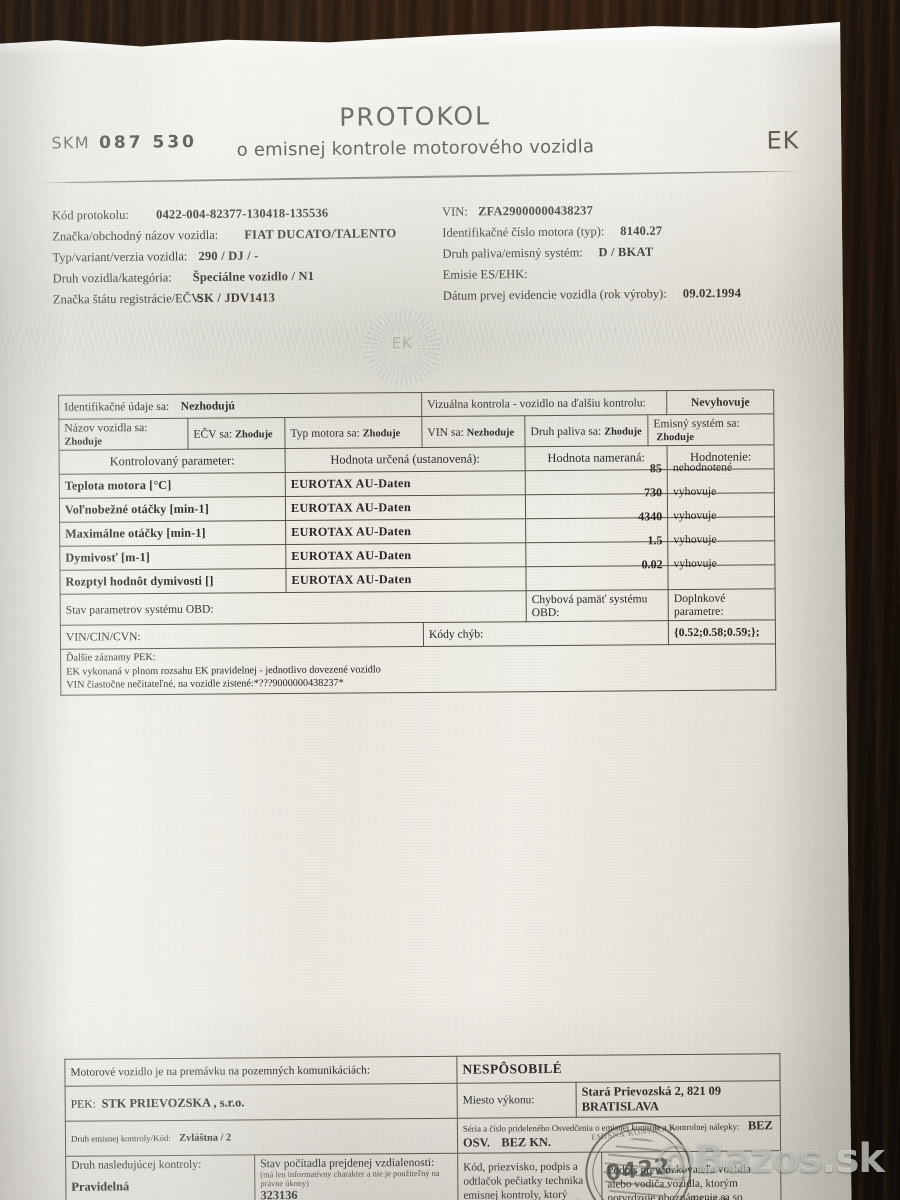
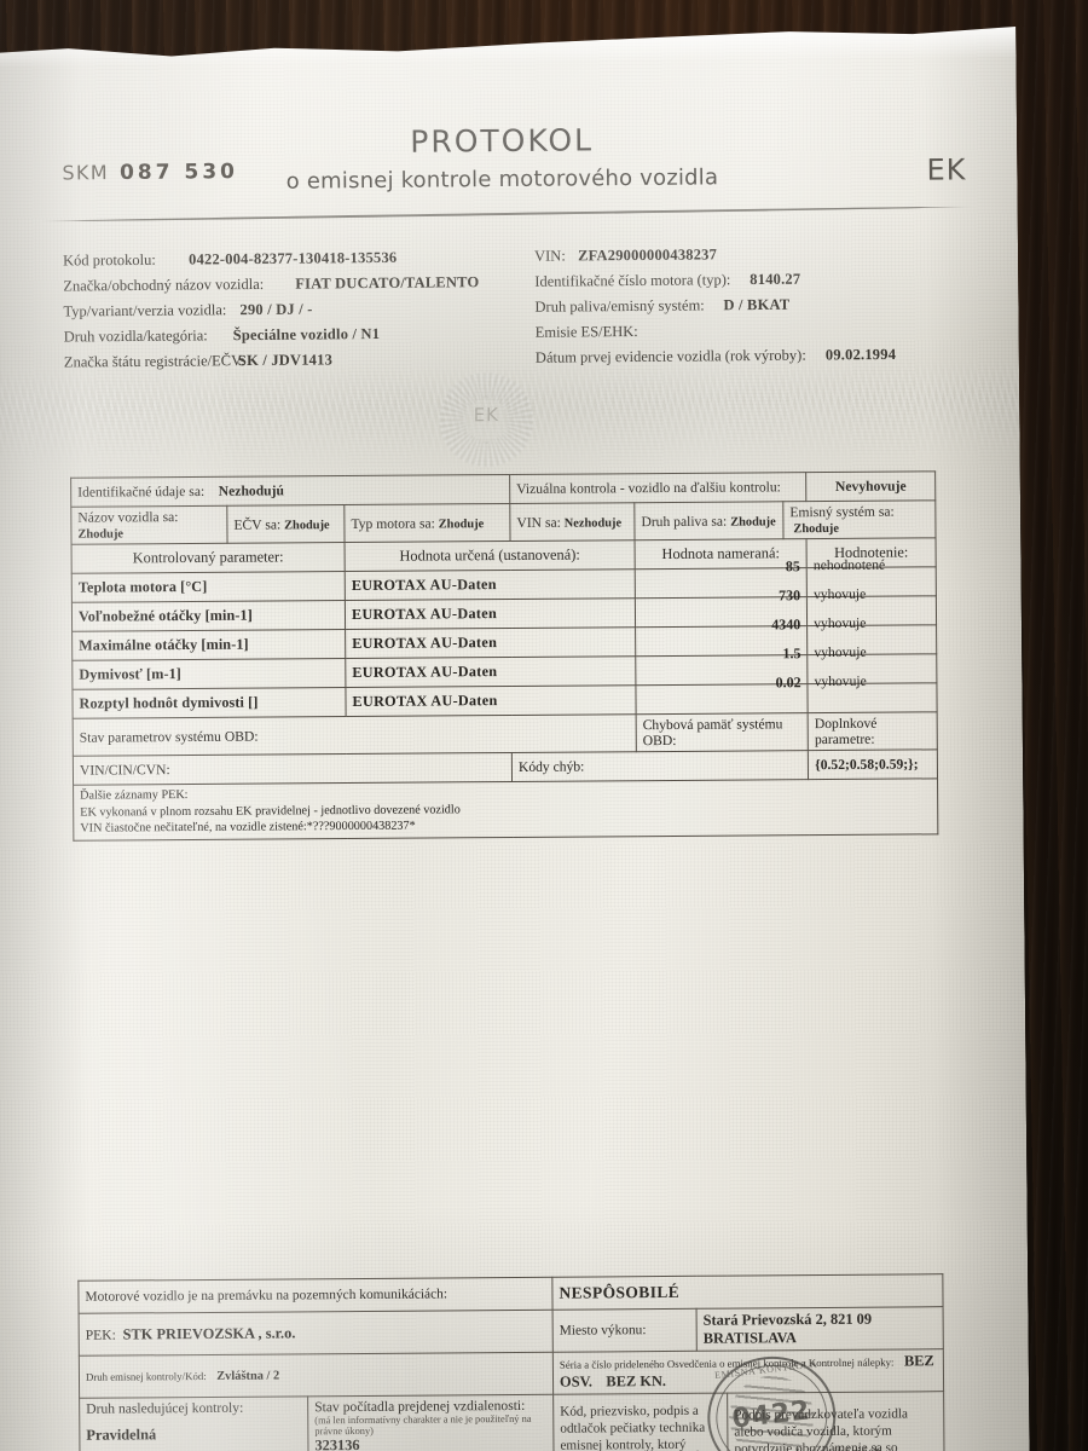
- @Bazos.sk
